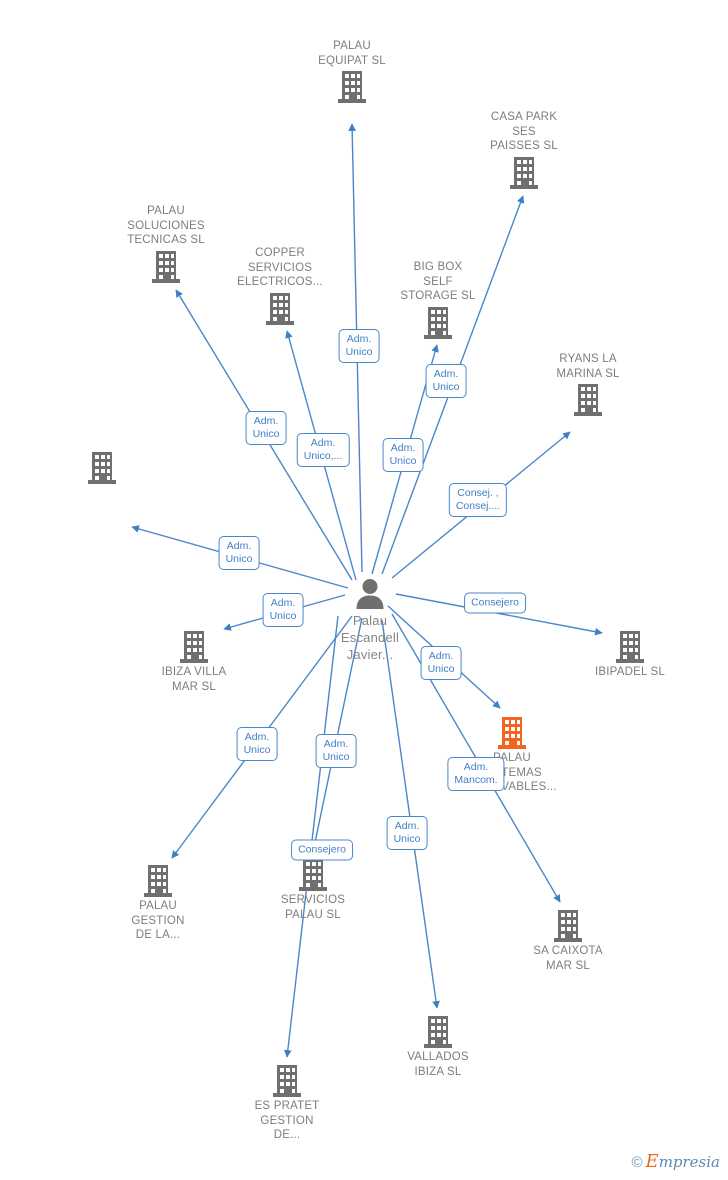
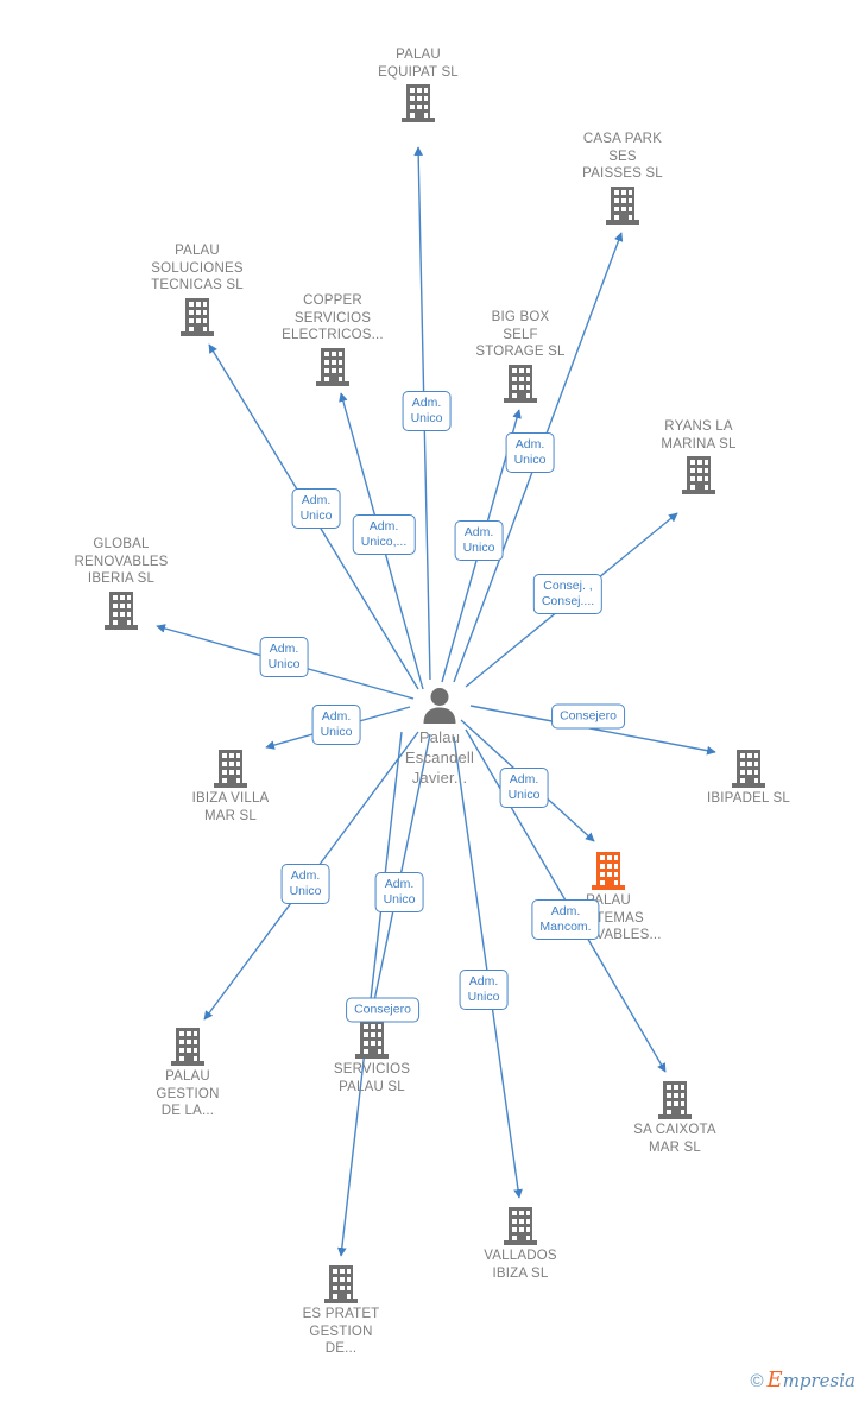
  PALAU
  EQUIPAT SL
  CASA PARK
  SES
  PAISSES SL
  PALAU
  SOLUCIONES
  TECNICAS SL
  COPPER
  SERVICIOS
  ELECTRICOS...
  BIG BOX
  SELF
  STORAGE SL
  RYANS LA
  MARINA SL
+ GLOBAL
+ RENOVABLES
+ IBERIA SL
  IBIZA VILLA
  MAR SL
  IBIPADEL SL
  ALAU
  PALAU
  GESTION
  DE LA...
  SERVICIOS
  PALAU SL
  SA CAIXOTA
  MAR SL
  VALLADOS
  IBIZA SL
  ES PRATET
  GESTION
  DE...
  Palau
  Escandell
  Javier...
  Adm.
  Unico
  Adm.
  Unico
  Adm.
  Unico
  Adm.
  Unico,...
  Adm.
  Unico
  Consej. ,
  Consej....
  Adm.
  Unico
  Adm.
  Unico
  Consejero
  Adm.
  Unico
  Adm.
  Unico
  Adm.
  Unico
  Adm.
  Mancom.
  Adm.
  Unico
  Consejero
  ©
  Empresia
